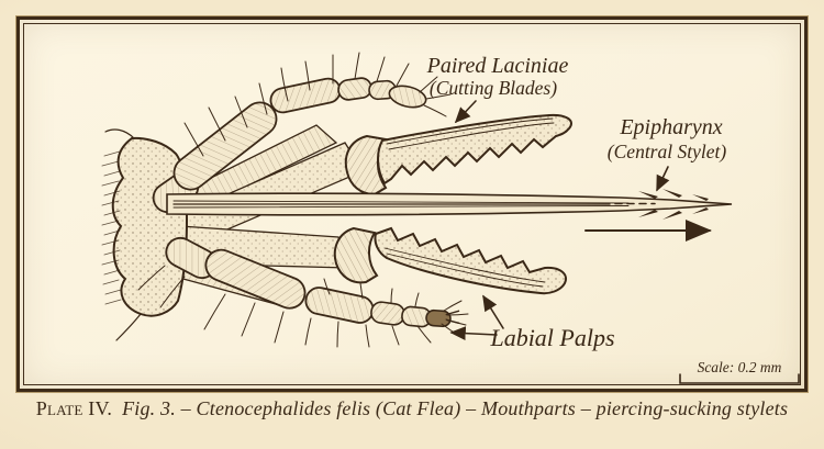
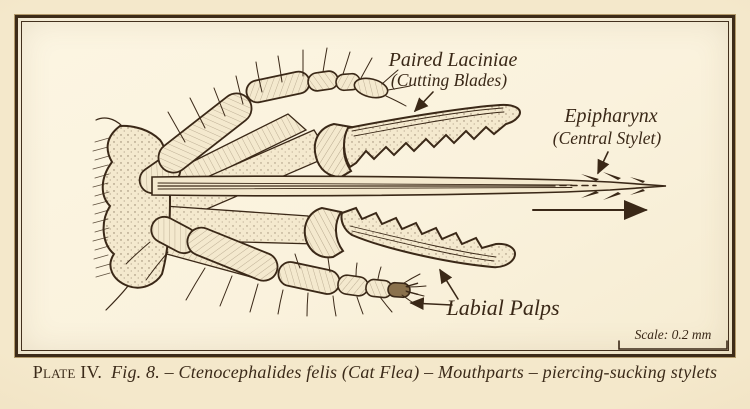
  Paired Laciniae
  (Cutting Blades)
  Epipharynx
  (Central Stylet)
  Labial Palps
  Scale: 0.2 mm
- Plate IV. Fig. 3. – Ctenocephalides felis (Cat Flea) – Mouthparts – piercing-sucking stylets
+ Plate IV. Fig. 8. – Ctenocephalides felis (Cat Flea) – Mouthparts – piercing-sucking stylets
